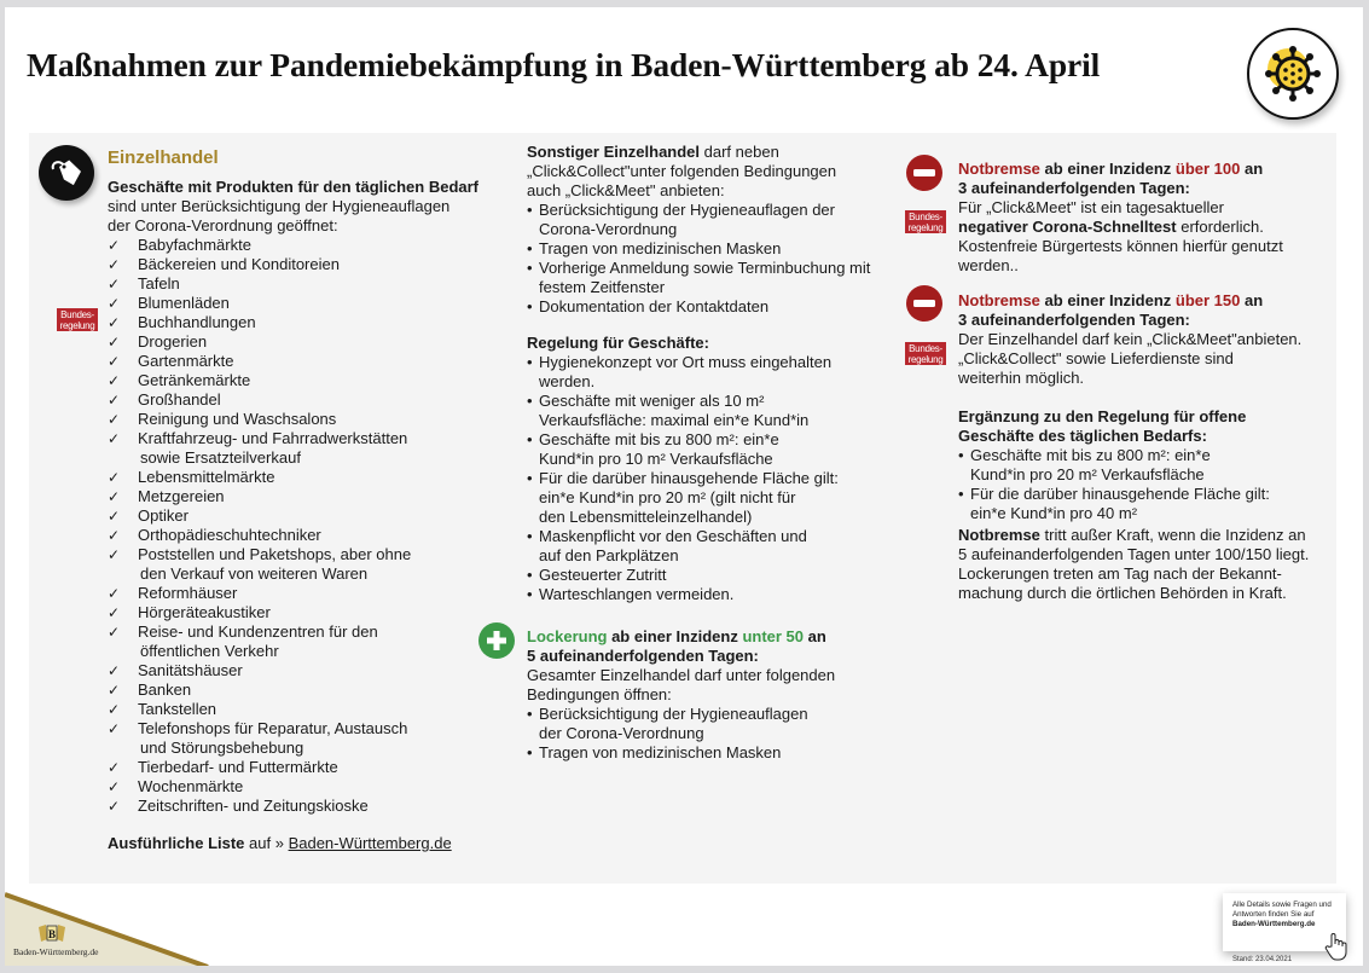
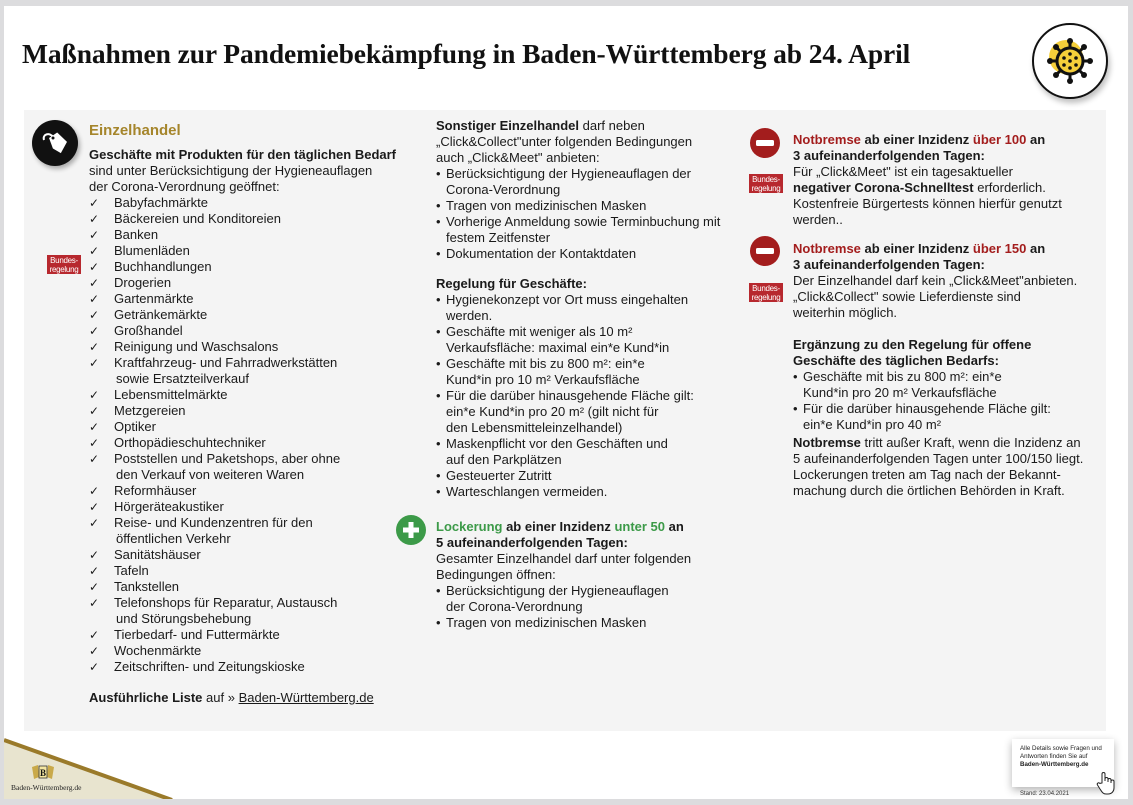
  Maßnahmen zur Pandemiebekämpfung in Baden-Württemberg ab 24. April
  Einzelhandel
  Geschäfte mit Produkten für den täglichen Bedarf
  sind unter Berücksichtigung der Hygieneauflagen
  der Corona-Verordnung geöffnet:
  Bundes-
  regelung
  ✓
  Babyfachmärkte
  ✓
  Bäckereien und Konditoreien
  ✓
- Tafeln
+ Banken
  ✓
  Blumenläden
  ✓
  Buchhandlungen
  ✓
  Drogerien
  ✓
  Gartenmärkte
  ✓
  Getränkemärkte
  ✓
  Großhandel
  ✓
  Reinigung und Waschsalons
  ✓
  Kraftfahrzeug- und Fahrradwerkstätten
  sowie Ersatzteilverkauf
  ✓
  Lebensmittelmärkte
  ✓
  Metzgereien
  ✓
  Optiker
  ✓
  Orthopädieschuhtechniker
  ✓
  Poststellen und Paketshops, aber ohne
  den Verkauf von weiteren Waren
  ✓
  Reformhäuser
  ✓
  Hörgeräteakustiker
  ✓
  Reise- und Kundenzentren für den
  öffentlichen Verkehr
  ✓
  Sanitätshäuser
  ✓
- Banken
+ Tafeln
  ✓
  Tankstellen
  ✓
  Telefonshops für Reparatur, Austausch
  und Störungsbehebung
  ✓
  Tierbedarf- und Futtermärkte
  ✓
  Wochenmärkte
  ✓
  Zeitschriften- und Zeitungskioske
  Ausführliche Liste auf » Baden-Württemberg.de
  Sonstiger Einzelhandel darf neben
  „Click&Collect"unter folgenden Bedingungen
  auch „Click&Meet" anbieten:
  •
  Berücksichtigung der Hygieneauflagen der
  Corona-Verordnung
  •
  Tragen von medizinischen Masken
  •
  Vorherige Anmeldung sowie Terminbuchung mit
  festem Zeitfenster
  •
  Dokumentation der Kontaktdaten
  Regelung für Geschäfte:
  •
  Hygienekonzept vor Ort muss eingehalten
  werden.
  •
  Geschäfte mit weniger als 10 m²
  Verkaufsfläche: maximal ein*e Kund*in
  •
  Geschäfte mit bis zu 800 m²: ein*e
  Kund*in pro 10 m² Verkaufsfläche
  •
  Für die darüber hinausgehende Fläche gilt:
  ein*e Kund*in pro 20 m² (gilt nicht für
  den Lebensmitteleinzelhandel)
  •
  Maskenpflicht vor den Geschäften und
  auf den Parkplätzen
  •
  Gesteuerter Zutritt
  •
  Warteschlangen vermeiden.
  Lockerung ab einer Inzidenz unter 50 an
  5 aufeinanderfolgenden Tagen:
  Gesamter Einzelhandel darf unter folgenden
  Bedingungen öffnen:
  •
  Berücksichtigung der Hygieneauflagen
  der Corona-Verordnung
  •
  Tragen von medizinischen Masken
  Bundes-
  regelung
  Notbremse ab einer Inzidenz über 100 an
  3 aufeinanderfolgenden Tagen:
  Für „Click&Meet" ist ein tagesaktueller
  negativer Corona-Schnelltest erforderlich.
  Kostenfreie Bürgertests können hierfür genutzt
  werden..
  Bundes-
  regelung
  Notbremse ab einer Inzidenz über 150 an
  3 aufeinanderfolgenden Tagen:
  Der Einzelhandel darf kein „Click&Meet"anbieten.
  „Click&Collect" sowie Lieferdienste sind
  weiterhin möglich.
  Ergänzung zu den Regelung für offene
  Geschäfte des täglichen Bedarfs:
  •
  Geschäfte mit bis zu 800 m²: ein*e
  Kund*in pro 20 m² Verkaufsfläche
  •
  Für die darüber hinausgehende Fläche gilt:
  ein*e Kund*in pro 40 m²
  Notbremse tritt außer Kraft, wenn die Inzidenz an
  5 aufeinanderfolgenden Tagen unter 100/150 liegt.
  Lockerungen treten am Tag nach der Bekannt-
  machung durch die örtlichen Behörden in Kraft.
  B
  Baden-Württemberg.de
